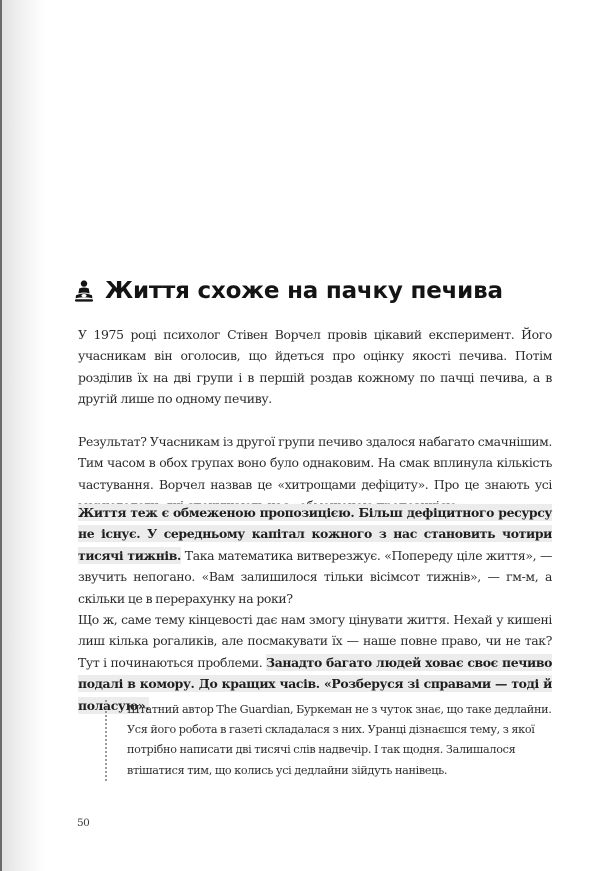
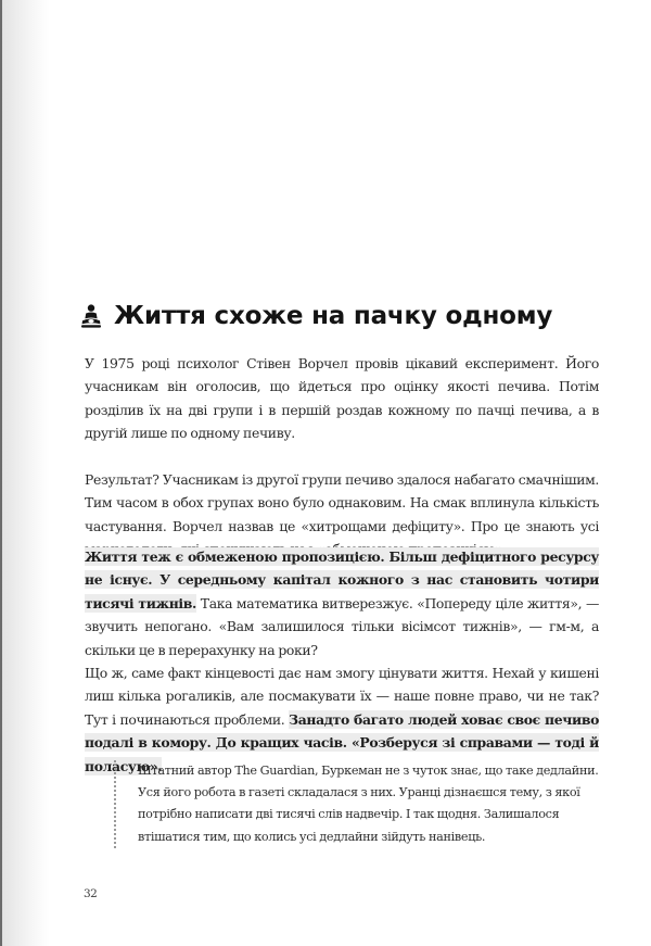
- Життя схоже на пачку печива
+ Життя схоже на пачку одному
  У 1975 році психолог Стівен Ворчел провів цікавий експеримент. Його учасникам він оголосив, що йдеться про оцінку якості печива. Потім розділив їх на дві групи і в першій роздав кожному по пачці печива, а в другій лише по одному печиву.
  Результат? Учасникам із другої групи печиво здалося набагато смачнішим. Тим часом в обох групах воно було однаковим. На смак вплинула кількість частування. Ворчел назвав це «хитрощами дефіциту». Про це знають усі
  Життя теж є обмеженою пропозицією. Більш дефіцитного ресурсу не існує. У середньому капітал кожного з нас становить чотири тисячі тижнів. Така математика витверезжує. «Попереду ціле життя», — звучить непогано. «Вам залишилося тільки вісімсот тижнів», — гм-м, а скільки це в перерахунку на роки?
- Що ж, саме тему кінцевості дає нам змогу цінувати життя. Нехай у кишені лиш кілька рогаликів, але посмакувати їх — наше повне право, чи не так? Тут і починаються проблеми. Занадто багато людей ховає своє печиво подалі в комору. До кращих часів. «Розберуся зі справами — тоді й поласую».
+ Що ж, саме факт кінцевості дає нам змогу цінувати життя. Нехай у кишені лиш кілька рогаликів, але посмакувати їх — наше повне право, чи не так? Тут і починаються проблеми. Занадто багато людей ховає своє печиво подалі в комору. До кращих часів. «Розберуся зі справами — тоді й поласую».
  Штатний автор The Guardian, Буркеман не з чуток знає, що таке дедлайни. Уся його робота в газеті складалася з них. Уранці дізнаєшся тему, з якої потрібно написати дві тисячі слів надвечір. І так щодня. Залишалося втішатися тим, що колись усі дедлайни зійдуть нанівець.
- 50
+ 32
